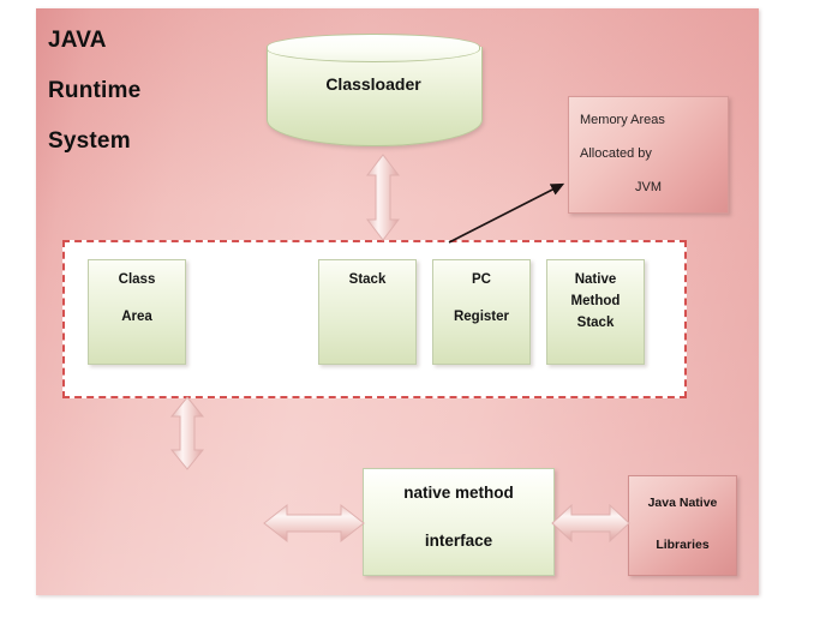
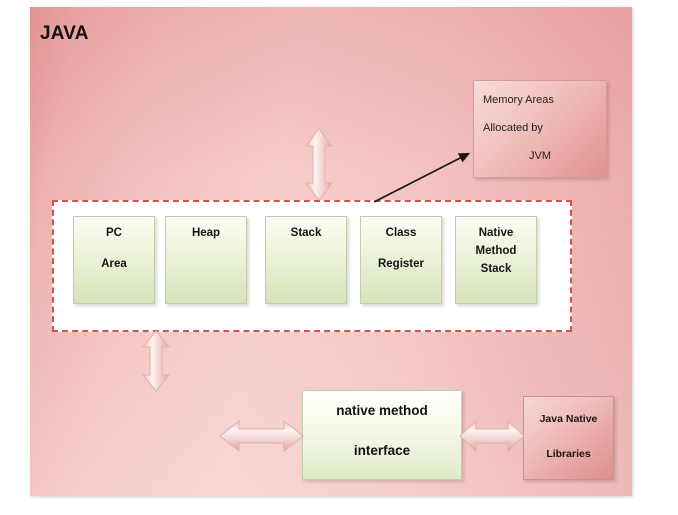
  JAVA
- Runtime
- System
- Classloader
  Memory Areas
  Allocated by
  JVM
- Class
+ PC
  Area
+ Heap
  Stack
- PC
+ Class
  Register
  Native
  Method
  Stack
  native method
  interface
  Java Native
  Libraries
